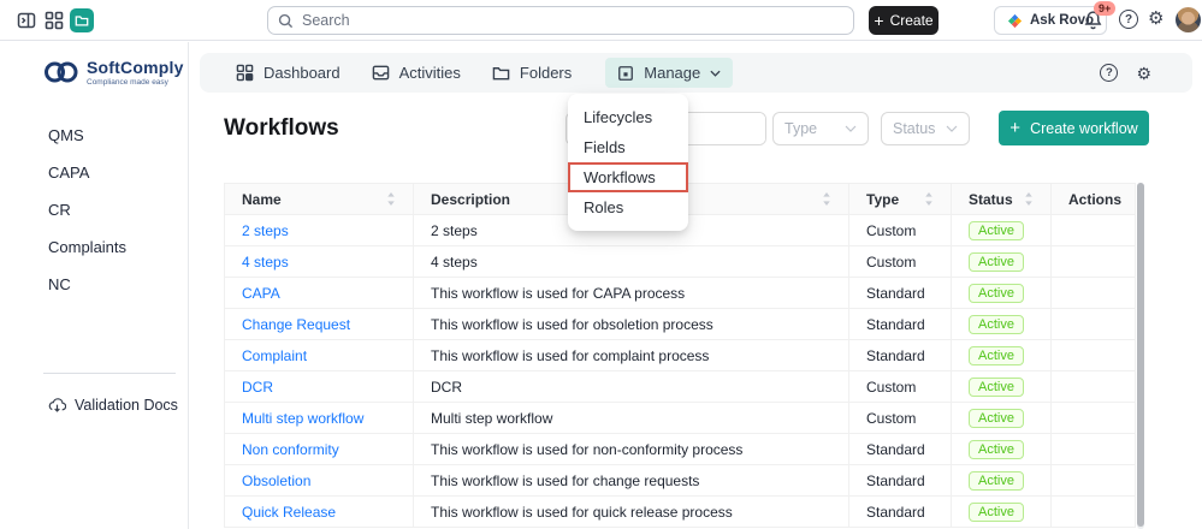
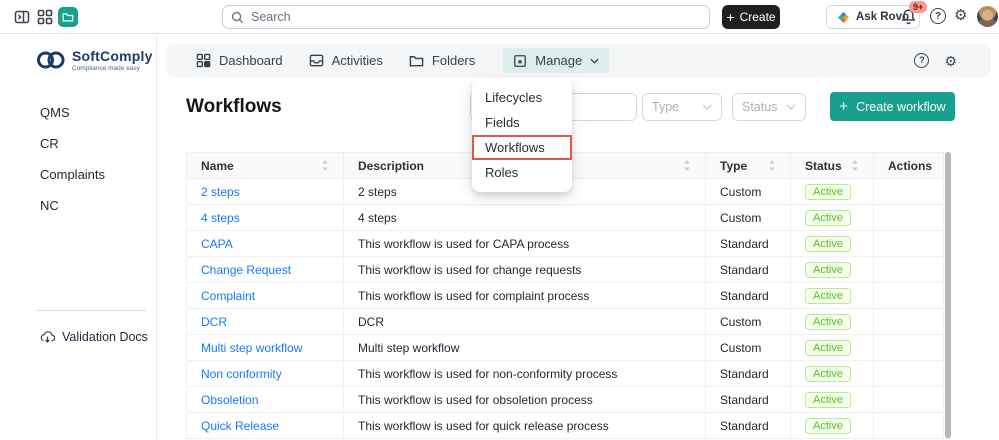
  Search
  +
  Create
  Ask Rovo
  9+
  ?
  ⚙
  SoftComply
  QMS
- CAPA
  CR
  Complaints
  NC
  Validation Docs
  Dashboard
  Activities
  Folders
  Manage
  ?
  ⚙
  Workflows
  Type
  Status
  +
  Create workflow
  Name	Description	Type	Status	Actions
  2 steps	2 steps	Custom	Active
  4 steps	4 steps	Custom	Active
  CAPA	This workflow is used for CAPA process	Standard	Active
- Change Request	This workflow is used for obsoletion process	Standard	Active
+ Change Request	This workflow is used for change requests	Standard	Active
  Complaint	This workflow is used for complaint process	Standard	Active
  DCR	DCR	Custom	Active
  Multi step workflow	Multi step workflow	Custom	Active
  Non conformity	This workflow is used for non-conformity process	Standard	Active
- Obsoletion	This workflow is used for change requests	Standard	Active
+ Obsoletion	This workflow is used for obsoletion process	Standard	Active
  Quick Release	This workflow is used for quick release process	Standard	Active
  Lifecycles
  Fields
  Workflows
  Roles
